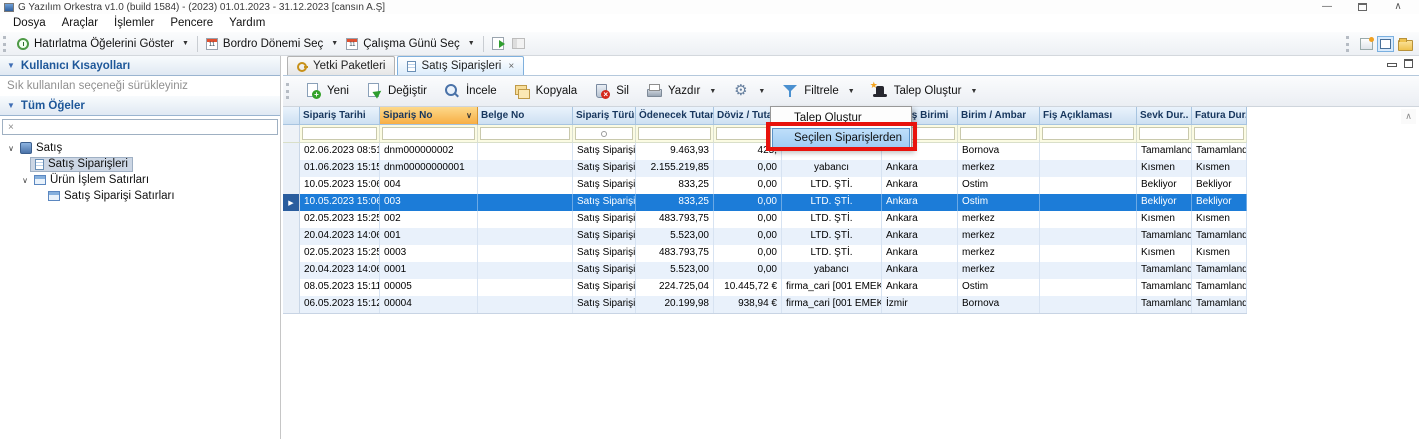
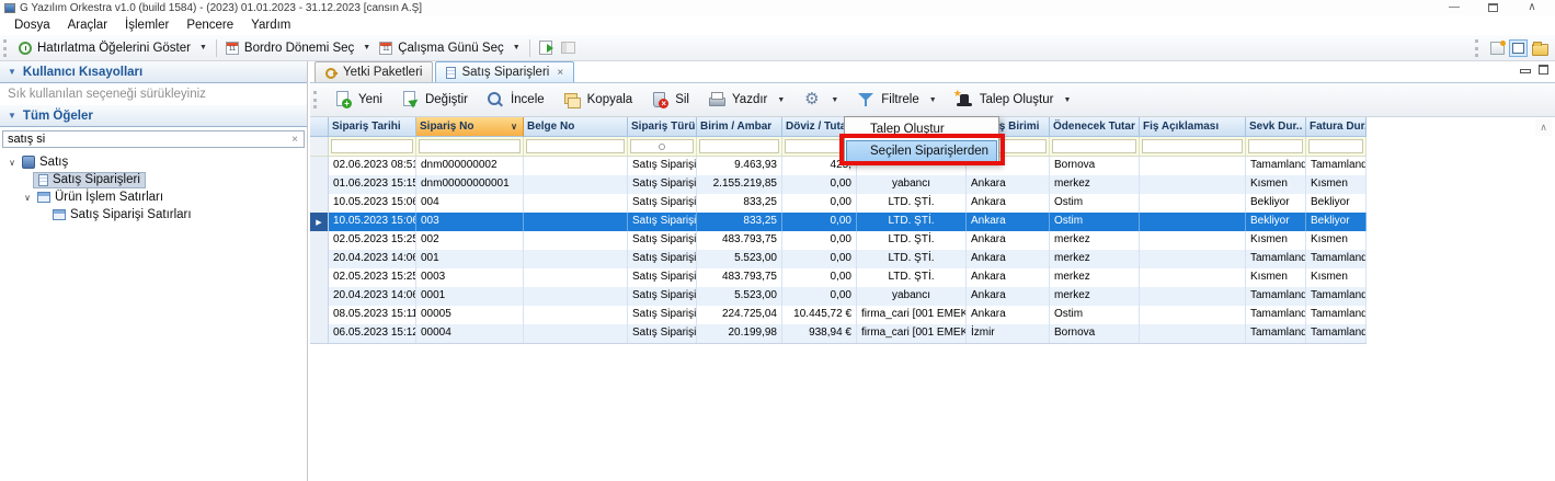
  G Yazılım Orkestra v1.0 (build 1584) - (2023) 01.01.2023 - 31.12.2023 [cansın A.Ş]
  —
  ∧
  Dosya
  Araçlar
  İşlemler
  Pencere
  Yardım
  Hatırlatma Öğelerini Göster
  Bordro Dönemi Seç
  Çalışma Günü Seç
  ▼
  Kullanıcı Kısayolları
  Sık kullanılan seçeneği sürükleyiniz
  ▼
  Tüm Öğeler
+ satış si
  ×
  ∨
  Satış
  Satış Siparişleri
  ∨
  Ürün İşlem Satırları
  Satış Siparişi Satırları
  Yetki Paketleri
  Satış Siparişleri
  ×
  Yeni
  Değiştir
  İncele
  Kopyala
  Sil
  Yazdır
  ⚙
  Filtrele
  ★
  Talep Oluştur
  Sipariş Tarihi
  Sipariş No
  ∨
  Belge No
  Sipariş Türü
- Ödenecek Tutar
+ Birim / Ambar
  Döviz / Tut
  ş Birimi
- Birim / Ambar
+ Ödenecek Tutar
  Fiş Açıklaması
  Sevk Dur..
  Fatura Dur
  02.06.2023 08:51
  dnm000000002
  Satış Siparişi
  9.463,93
  425,
  Bornova
  Tamamland
  Tamamland
  01.06.2023 15:15
  dnm00000000001
  Satış Siparişi
  2.155.219,85
  0,00
  yabancı
  Ankara
  merkez
  Kısmen
  Kısmen
  10.05.2023 15:06
  004
  Satış Siparişi
  833,25
  0,00
  LTD. ŞTİ.
  Ankara
  Ostim
  Bekliyor
  Bekliyor
  10.05.2023 15:06
  003
  Satış Siparişi
  833,25
  0,00
  LTD. ŞTİ.
  Ankara
  Ostim
  Bekliyor
  Bekliyor
  02.05.2023 15:25
  002
  Satış Siparişi
  483.793,75
  0,00
  LTD. ŞTİ.
  Ankara
  merkez
  Kısmen
  Kısmen
  20.04.2023 14:06
  001
  Satış Siparişi
  5.523,00
  0,00
  LTD. ŞTİ.
  Ankara
  merkez
  Tamamland
  Tamamland
  02.05.2023 15:25
  0003
  Satış Siparişi
  483.793,75
  0,00
  LTD. ŞTİ.
  Ankara
  merkez
  Kısmen
  Kısmen
  20.04.2023 14:06
  0001
  Satış Siparişi
  5.523,00
  0,00
  yabancı
  Ankara
  merkez
  Tamamland
  Tamamland
  08.05.2023 15:11
  00005
  Satış Siparişi
  224.725,04
  10.445,72 €
  firma_cari [001 EMEK
  Ankara
  Ostim
  Tamamland
  Tamamland
  06.05.2023 15:12
  00004
  Satış Siparişi
  20.199,98
  938,94 €
  firma_cari [001 EMEK
  İzmir
  Bornova
  Tamamland
  Tamamland
  ∧
  Talep Oluştur
  Seçilen Siparişlerden
